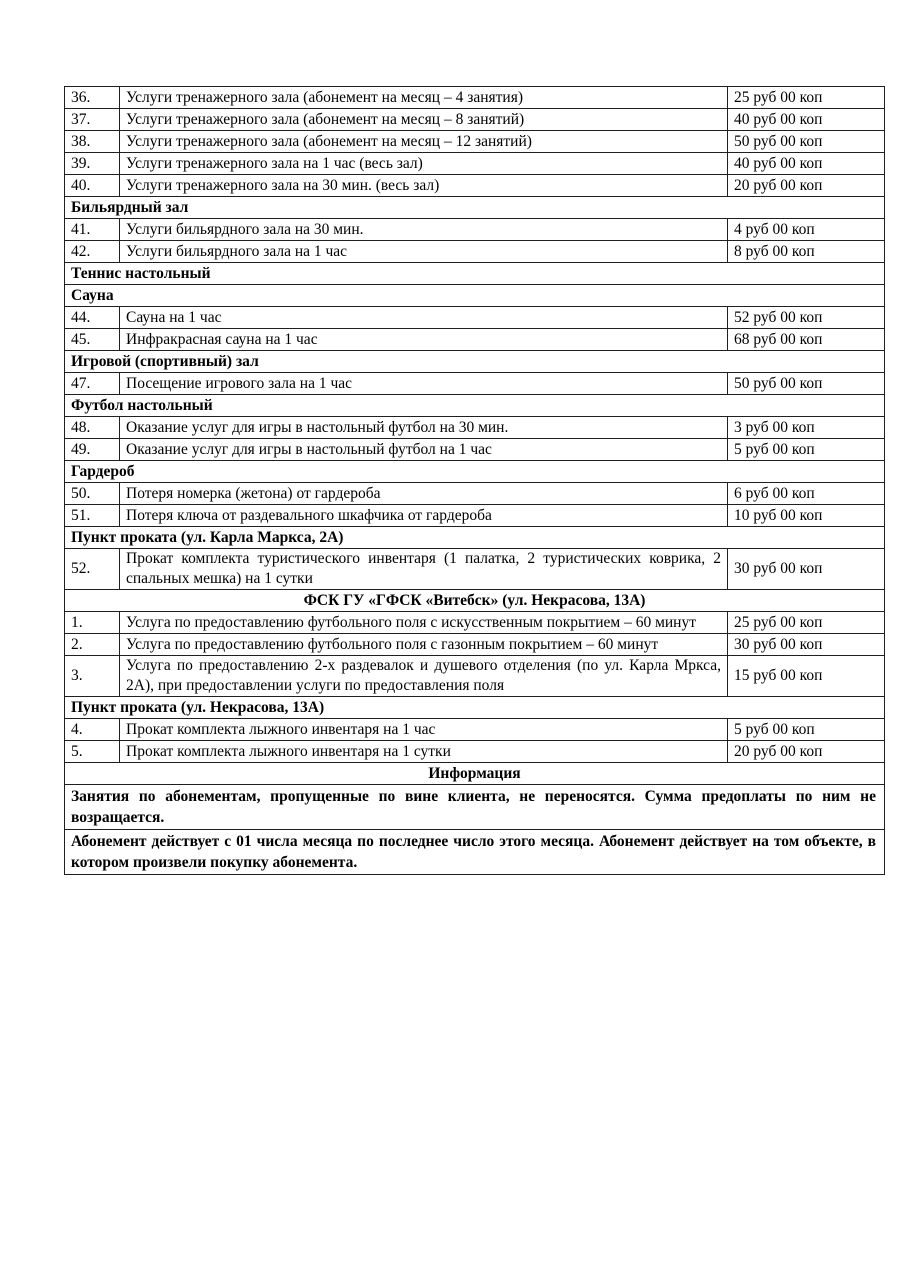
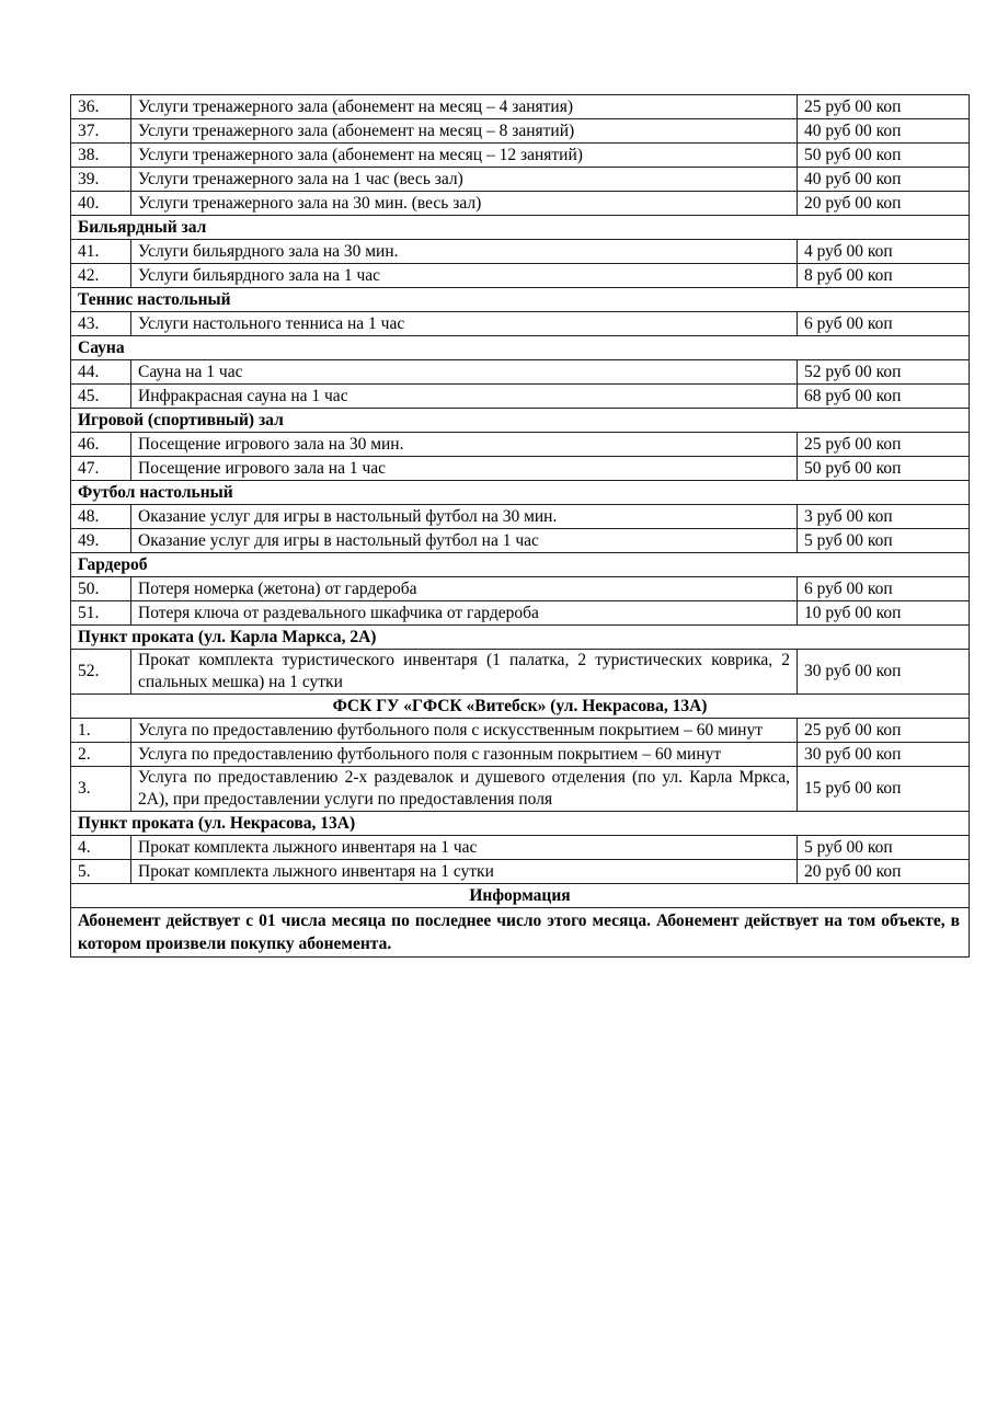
  36.	Услуги тренажерного зала (абонемент на месяц – 4 занятия)	25 руб 00 коп
  37.	Услуги тренажерного зала (абонемент на месяц – 8 занятий)	40 руб 00 коп
  38.	Услуги тренажерного зала (абонемент на месяц – 12 занятий)	50 руб 00 коп
  39.	Услуги тренажерного зала на 1 час (весь зал)	40 руб 00 коп
  40.	Услуги тренажерного зала на 30 мин. (весь зал)	20 руб 00 коп
  Бильярдный зал
  41.	Услуги бильярдного зала на 30 мин.	4 руб 00 коп
  42.	Услуги бильярдного зала на 1 час	8 руб 00 коп
  Теннис настольный
+ 43.	Услуги настольного тенниса на 1 час	6 руб 00 коп
  Сауна
  44.	Сауна на 1 час	52 руб 00 коп
  45.	Инфракрасная сауна на 1 час	68 руб 00 коп
  Игровой (спортивный) зал
+ 46.	Посещение игрового зала на 30 мин.	25 руб 00 коп
  47.	Посещение игрового зала на 1 час	50 руб 00 коп
  Футбол настольный
  48.	Оказание услуг для игры в настольный футбол на 30 мин.	3 руб 00 коп
  49.	Оказание услуг для игры в настольный футбол на 1 час	5 руб 00 коп
  Гардероб
  50.	Потеря номерка (жетона) от гардероба	6 руб 00 коп
  51.	Потеря ключа от раздевального шкафчика от гардероба	10 руб 00 коп
  Пункт проката (ул. Карла Маркса, 2А)
  52.	Прокат комплекта туристического инвентаря (1 палатка, 2 туристических коврика, 2 спальных мешка) на 1 сутки	30 руб 00 коп
  ФСК ГУ «ГФСК «Витебск» (ул. Некрасова, 13А)
  1.	Услуга по предоставлению футбольного поля с искусственным покрытием – 60 минут	25 руб 00 коп
  2.	Услуга по предоставлению футбольного поля с газонным покрытием – 60 минут	30 руб 00 коп
  3.	Услуга по предоставлению 2-х раздевалок и душевого отделения (по ул. Карла Мркса, 2А), при предоставлении услуги по предоставления поля	15 руб 00 коп
  Пункт проката (ул. Некрасова, 13А)
  4.	Прокат комплекта лыжного инвентаря на 1 час	5 руб 00 коп
  5.	Прокат комплекта лыжного инвентаря на 1 сутки	20 руб 00 коп
  Информация
- Занятия по абонементам, пропущенные по вине клиента, не переносятся. Сумма предоплаты по ним не возращается.
  Абонемент действует с 01 числа месяца по последнее число этого месяца. Абонемент действует на том объекте, в котором произвели покупку абонемента.
